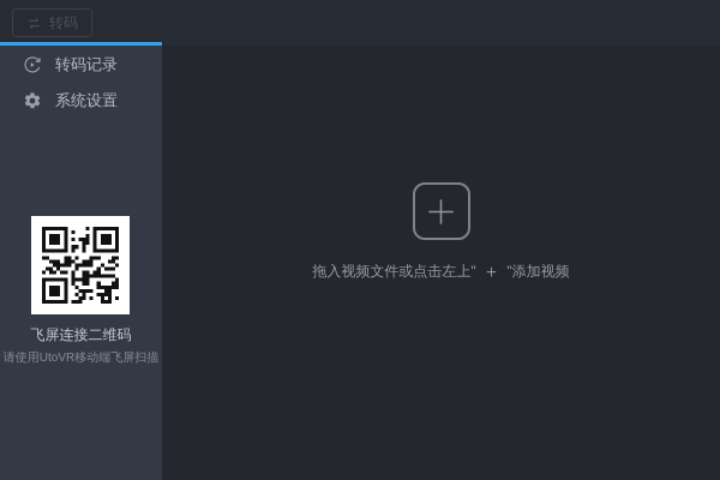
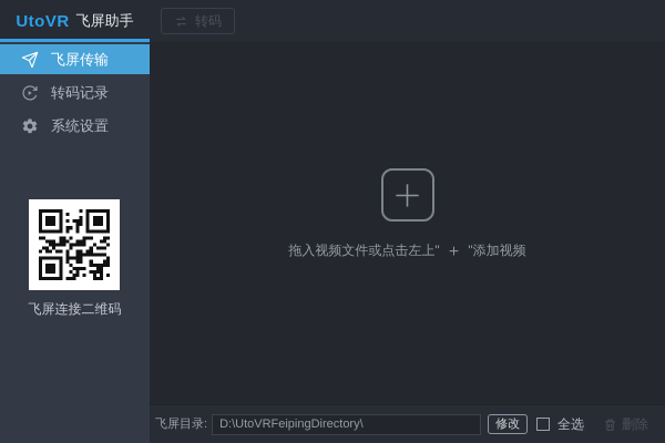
+ UtoVR
+ 飞屏助手
  转码
+ 飞屏传输
  转码记录
  系统设置
  飞屏连接二维码
- 请使用UtoVR移动端飞屏扫描
  拖入视频文件或点击左上" ＋ "添加视频
+ 飞屏目录:
+ D:\UtoVRFeipingDirectory\
+ 修改
+ 全选
+ 删除
